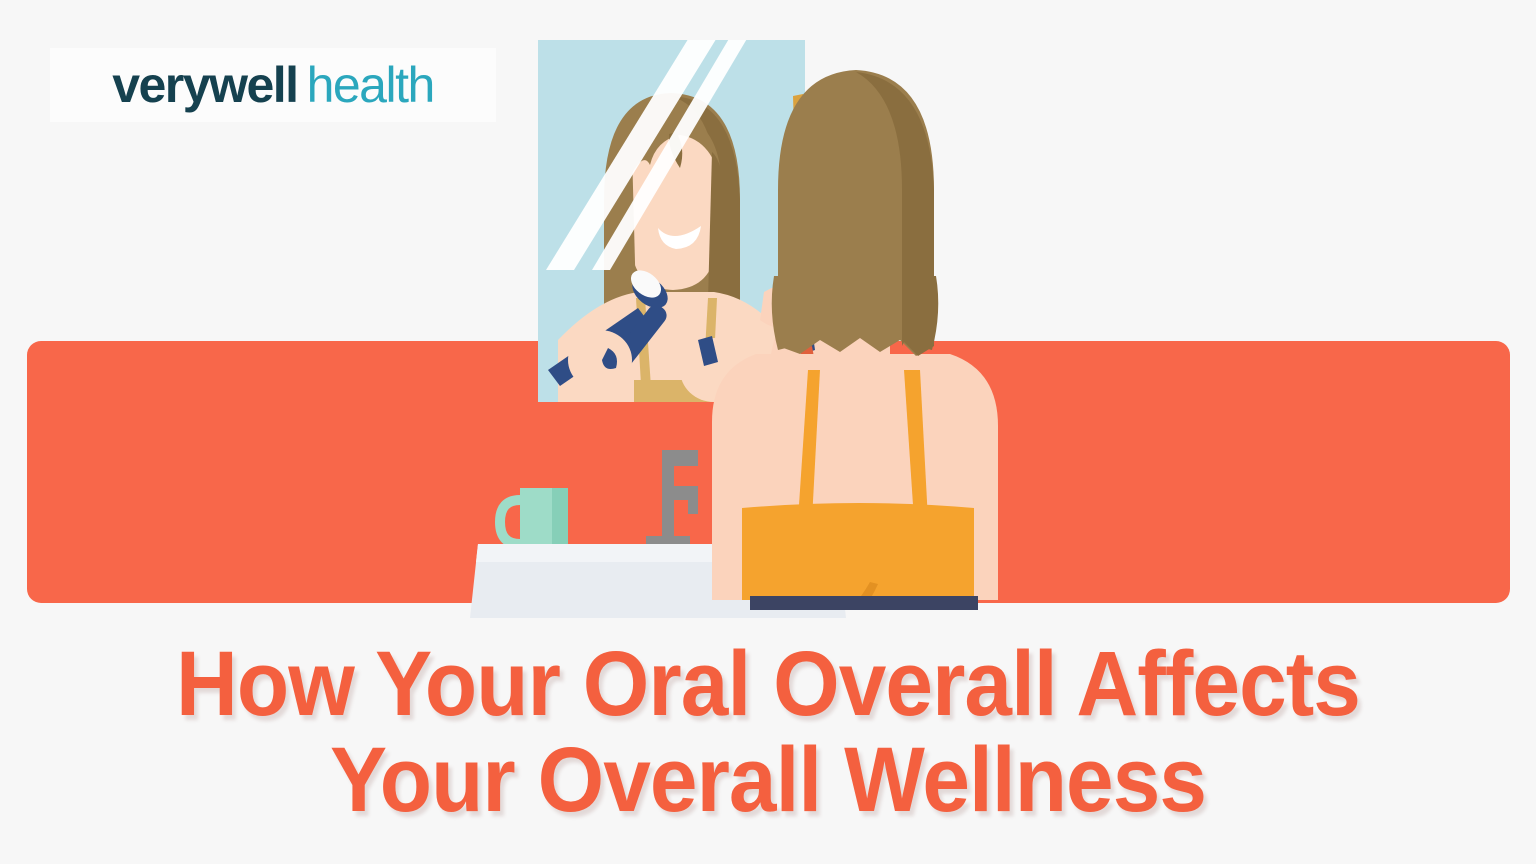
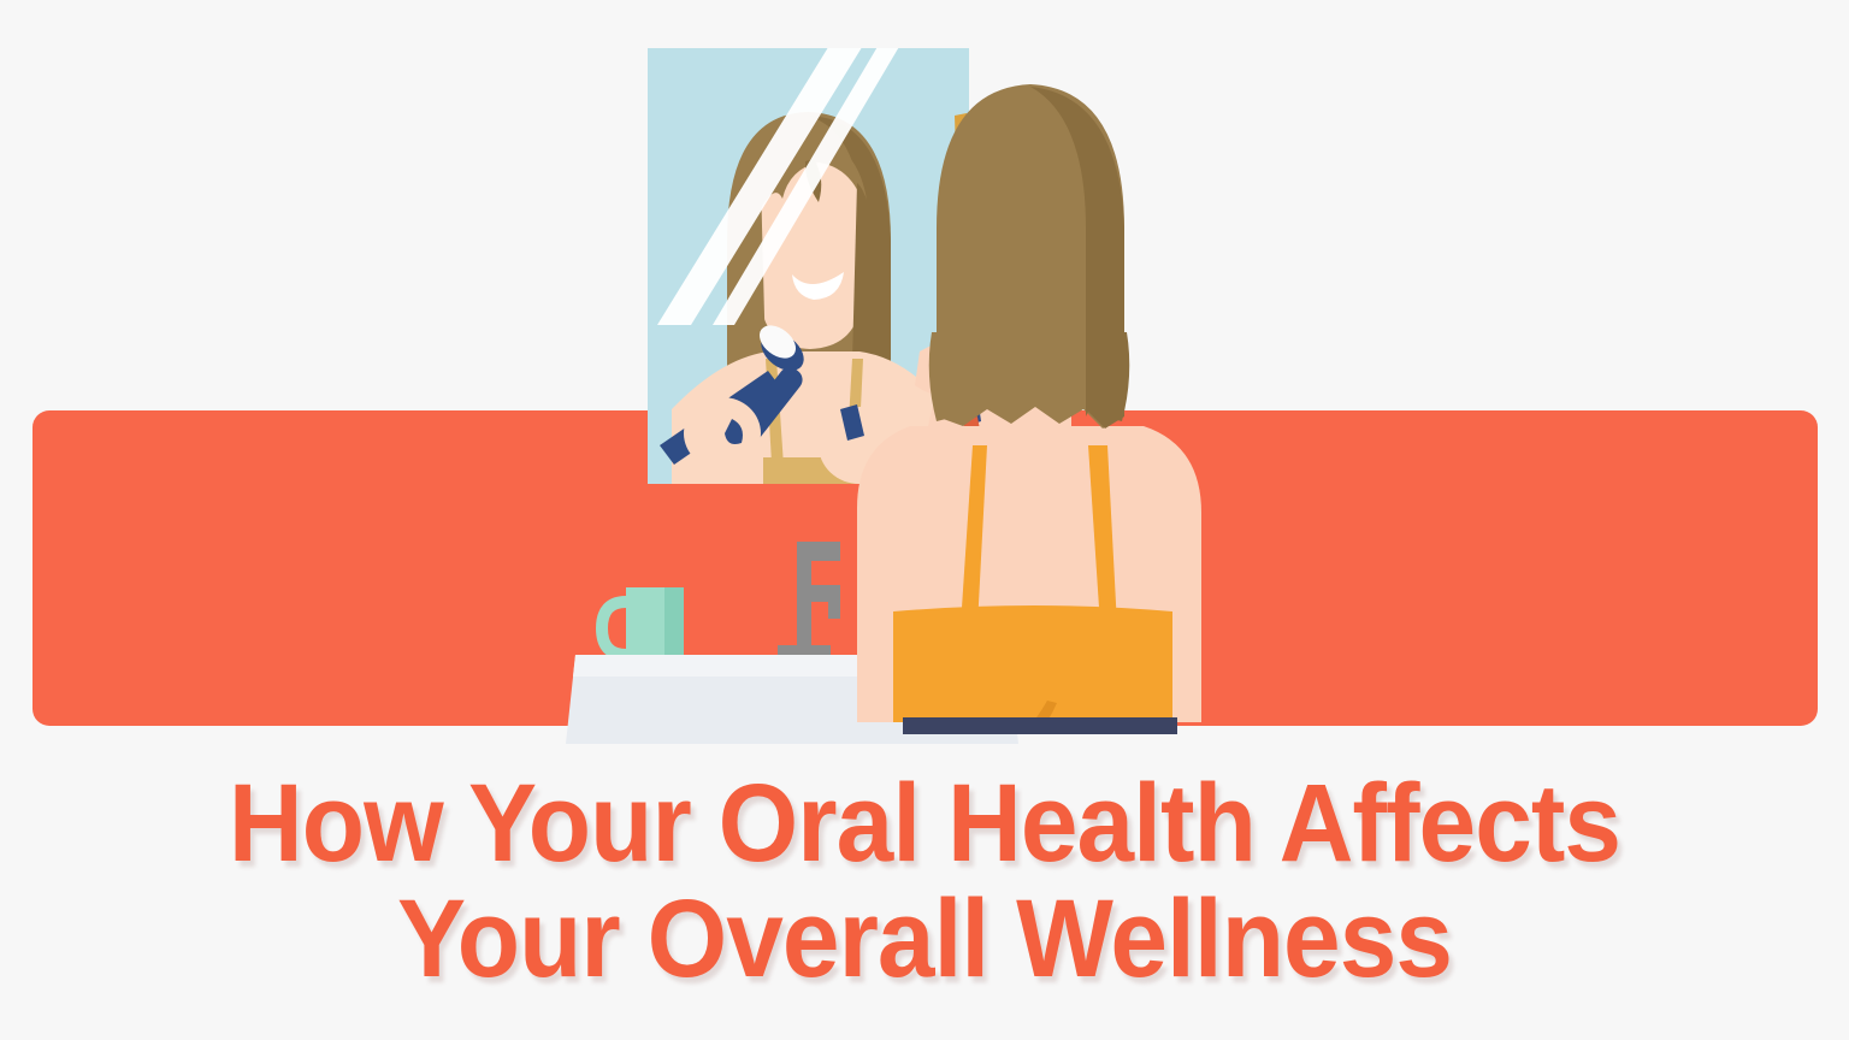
- verywell health
- How Your Oral Overall Affects
+ How Your Oral Health Affects
  Your Overall Wellness
